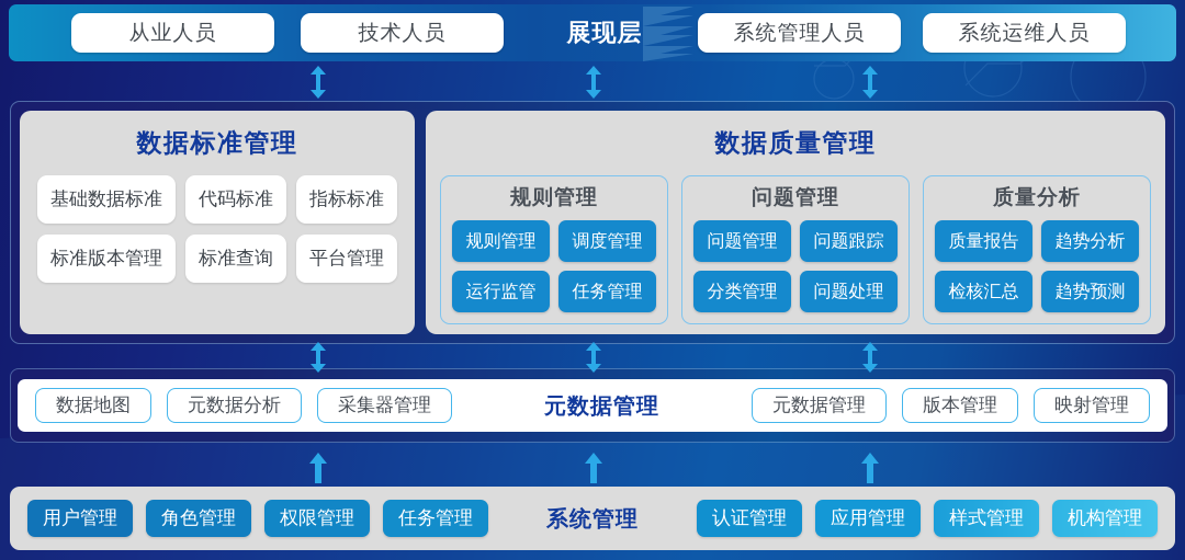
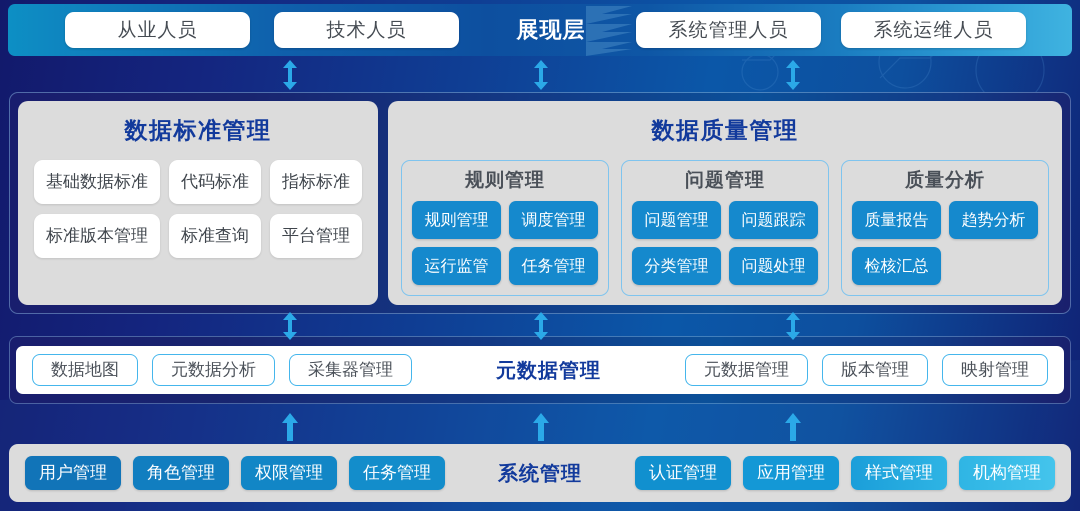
  从业人员
  技术人员
  展现层
  系统管理人员
  系统运维人员
  数据标准管理
  基础数据标准
  代码标准
  指标标准
  标准版本管理
  标准查询
  平台管理
  数据质量管理
  规则管理
  规则管理
  调度管理
  运行监管
  任务管理
  问题管理
  问题管理
  问题跟踪
  分类管理
  问题处理
  质量分析
  质量报告
  趋势分析
  检核汇总
- 趋势预测
  数据地图
  元数据分析
  采集器管理
  元数据管理
  元数据管理
  版本管理
  映射管理
  用户管理
  角色管理
  权限管理
  任务管理
  系统管理
  认证管理
  应用管理
  样式管理
  机构管理
